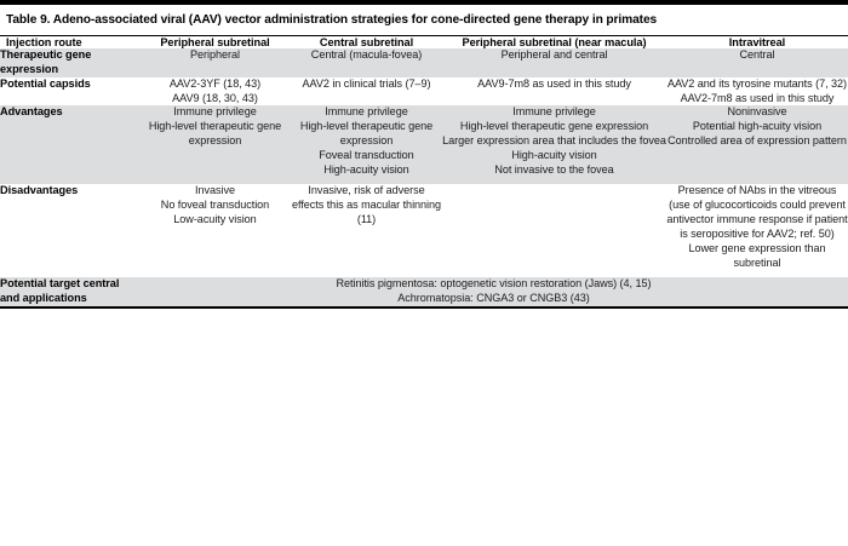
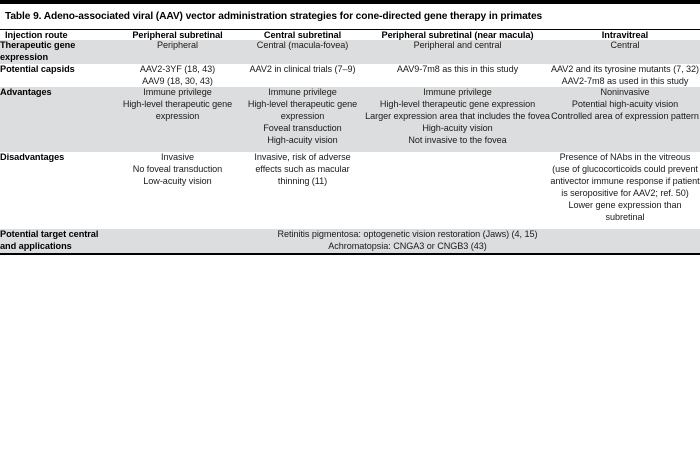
  Table 9. Adeno-associated viral (AAV) vector administration strategies for cone-directed gene therapy in primates
  Injection route	Peripheral subretinal	Central subretinal	Peripheral subretinal (near macula)	Intravitreal
  Therapeutic gene expression	Peripheral	Central (macula-fovea)	Peripheral and central	Central
- Potential capsids	AAV2-3YF (18, 43)AAV9 (18, 30, 43)	AAV2 in clinical trials (7–9)	AAV9-7m8 as used in this study	AAV2 and its tyrosine mutants (7, 32)AAV2-7m8 as used in this study
+ Potential capsids	AAV2-3YF (18, 43)AAV9 (18, 30, 43)	AAV2 in clinical trials (7–9)	AAV9-7m8 as this in this study	AAV2 and its tyrosine mutants (7, 32)AAV2-7m8 as used in this study
  Advantages	Immune privilegeHigh-level therapeutic gene expression	Immune privilegeHigh-level therapeutic gene expressionFoveal transductionHigh-acuity vision	Immune privilegeHigh-level therapeutic gene expressionLarger expression area that includes the foveaHigh-acuity visionNot invasive to the fovea	NoninvasivePotential high-acuity visionControlled area of expression pattern
- Disadvantages	InvasiveNo foveal transductionLow-acuity vision	Invasive, risk of adverse effects this as macular thinning (11)		Presence of NAbs in the vitreous (use of glucocorticoids could prevent antivector immune response if patient is seropositive for AAV2; ref. 50)Lower gene expression than subretinal
+ Disadvantages	InvasiveNo foveal transductionLow-acuity vision	Invasive, risk of adverse effects such as macular thinning (11)		Presence of NAbs in the vitreous (use of glucocorticoids could prevent antivector immune response if patient is seropositive for AAV2; ref. 50)Lower gene expression than subretinal
  Potential target central and applications	Retinitis pigmentosa: optogenetic vision restoration (Jaws) (4, 15)Achromatopsia: CNGA3 or CNGB3 (43)
